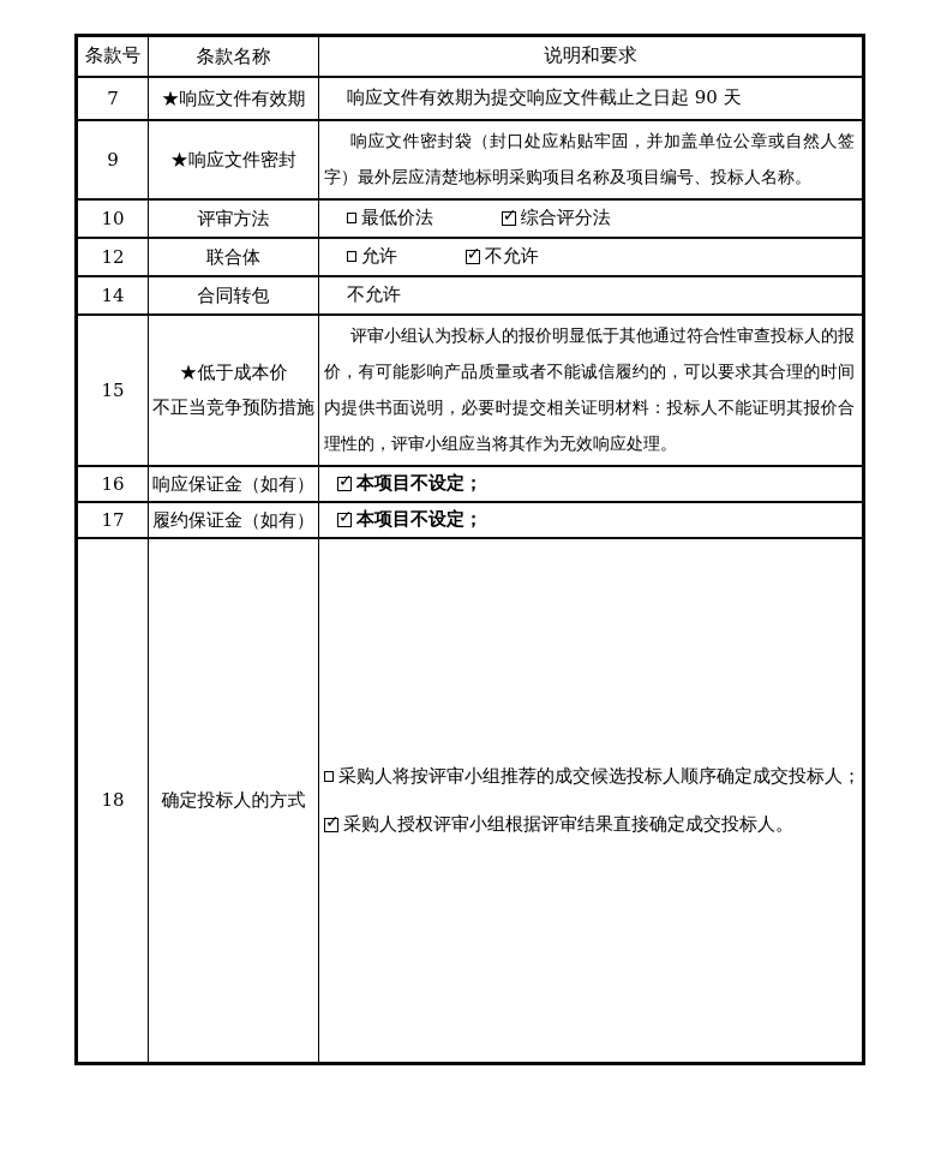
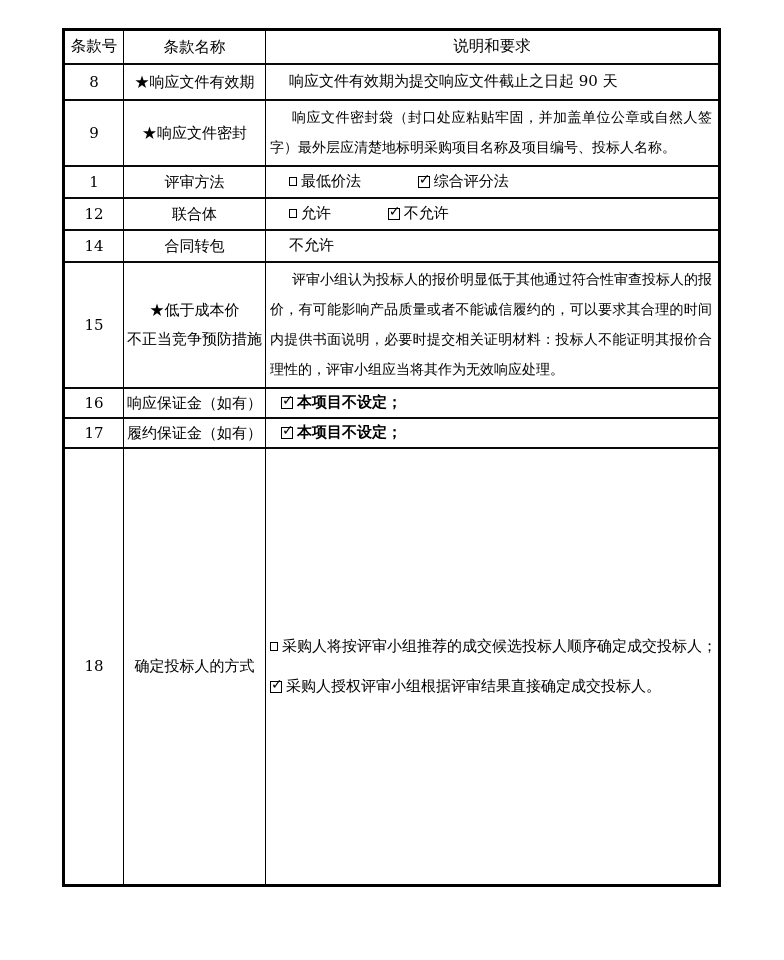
  条款号	条款名称	说明和要求
- 7	★响应文件有效期	响应文件有效期为提交响应文件截止之日起 90 天
+ 8	★响应文件有效期	响应文件有效期为提交响应文件截止之日起 90 天
  9	★响应文件密封	响应文件密封袋（封口处应粘贴牢固，并加盖单位公章或自然人签字）最外层应清楚地标明采购项目名称及项目编号、投标人名称。
- 10	评审方法	最低价法 综合评分法
+ 1	评审方法	最低价法 综合评分法
  12	联合体	允许 不允许
  14	合同转包	不允许
  15	★低于成本价 不正当竞争预防措施	评审小组认为投标人的报价明显低于其他通过符合性审查投标人的报价，有可能影响产品质量或者不能诚信履约的，可以要求其合理的时间内提供书面说明，必要时提交相关证明材料：投标人不能证明其报价合理性的，评审小组应当将其作为无效响应处理。
  16	响应保证金（如有）	本项目不设定；
  17	履约保证金（如有）	本项目不设定；
  18	确定投标人的方式	采购人将按评审小组推荐的成交候选投标人顺序确定成交投标人； 采购人授权评审小组根据评审结果直接确定成交投标人。
